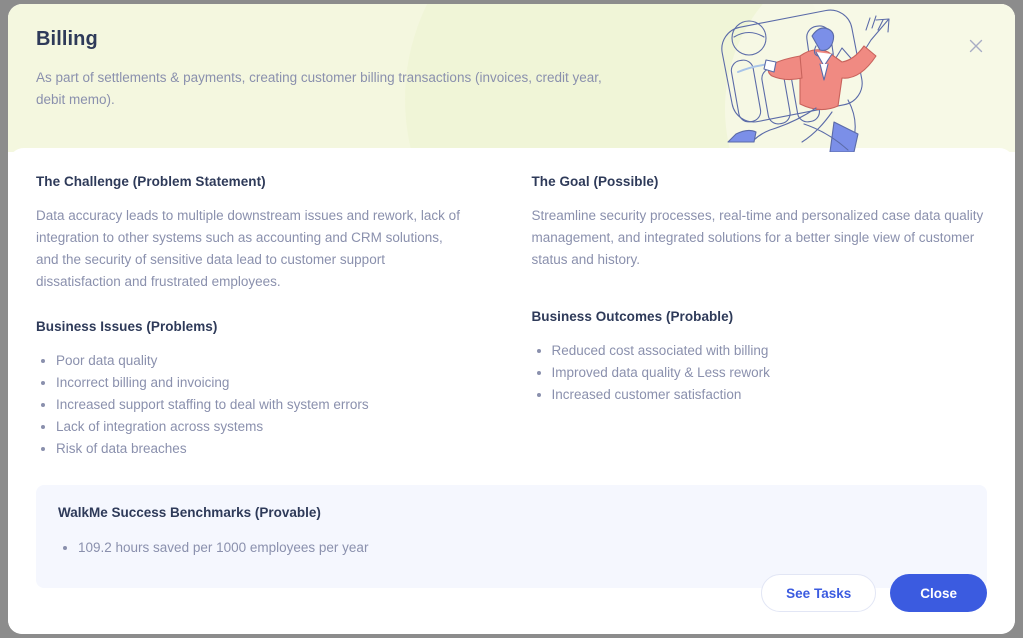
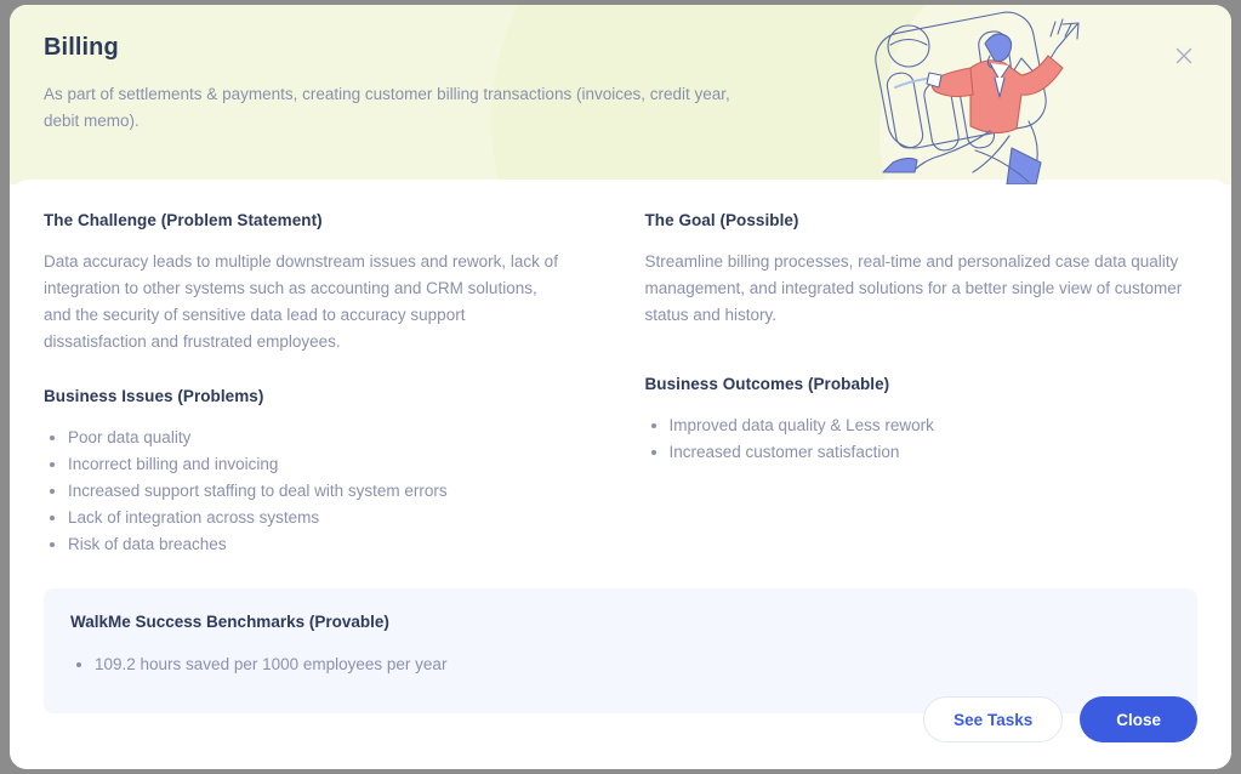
  Billing
  As part of settlements & payments, creating customer billing transactions (invoices, credit year, debit memo).
  The Challenge (Problem Statement)
- Data accuracy leads to multiple downstream issues and rework, lack of integration to other systems such as accounting and CRM solutions, and the security of sensitive data lead to customer support dissatisfaction and frustrated employees.
+ Data accuracy leads to multiple downstream issues and rework, lack of integration to other systems such as accounting and CRM solutions, and the security of sensitive data lead to accuracy support dissatisfaction and frustrated employees.
  Business Issues (Problems)
  Poor data quality
  Incorrect billing and invoicing
  Increased support staffing to deal with system errors
  Lack of integration across systems
  Risk of data breaches
  The Goal (Possible)
- Streamline security processes, real-time and personalized case data quality management, and integrated solutions for a better single view of customer status and history.
+ Streamline billing processes, real-time and personalized case data quality management, and integrated solutions for a better single view of customer status and history.
  Business Outcomes (Probable)
- Reduced cost associated with billing
  Improved data quality & Less rework
  Increased customer satisfaction
  WalkMe Success Benchmarks (Provable)
  109.2 hours saved per 1000 employees per year
  See Tasks
  Close
